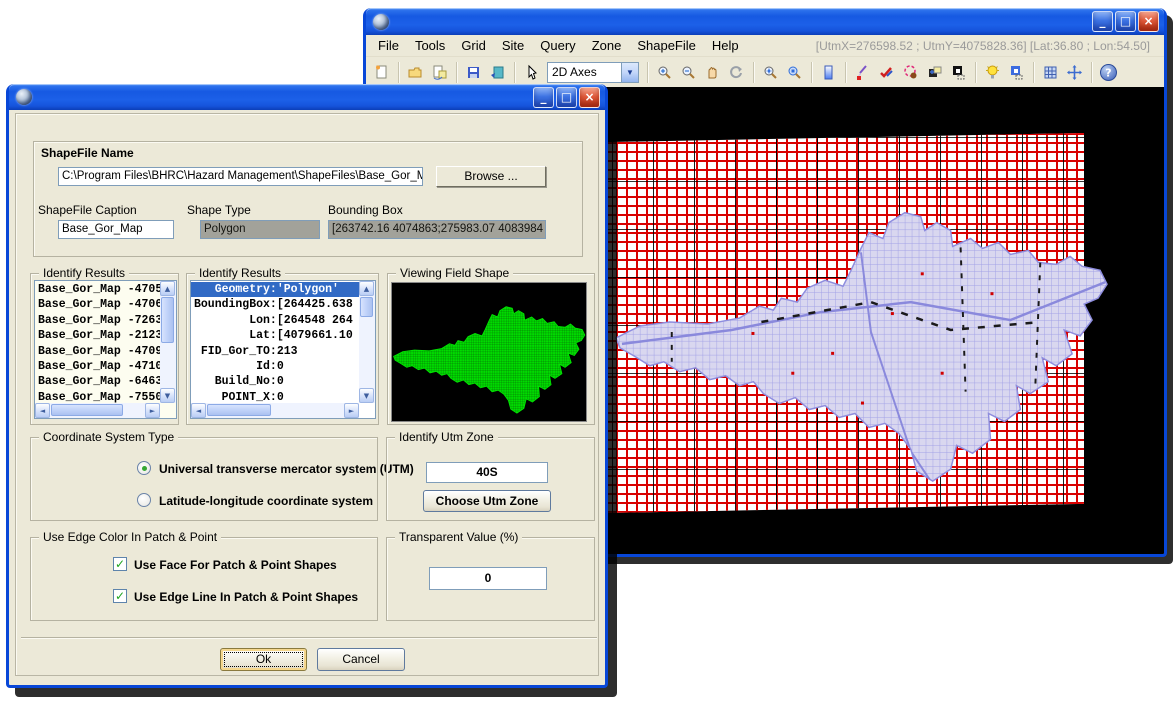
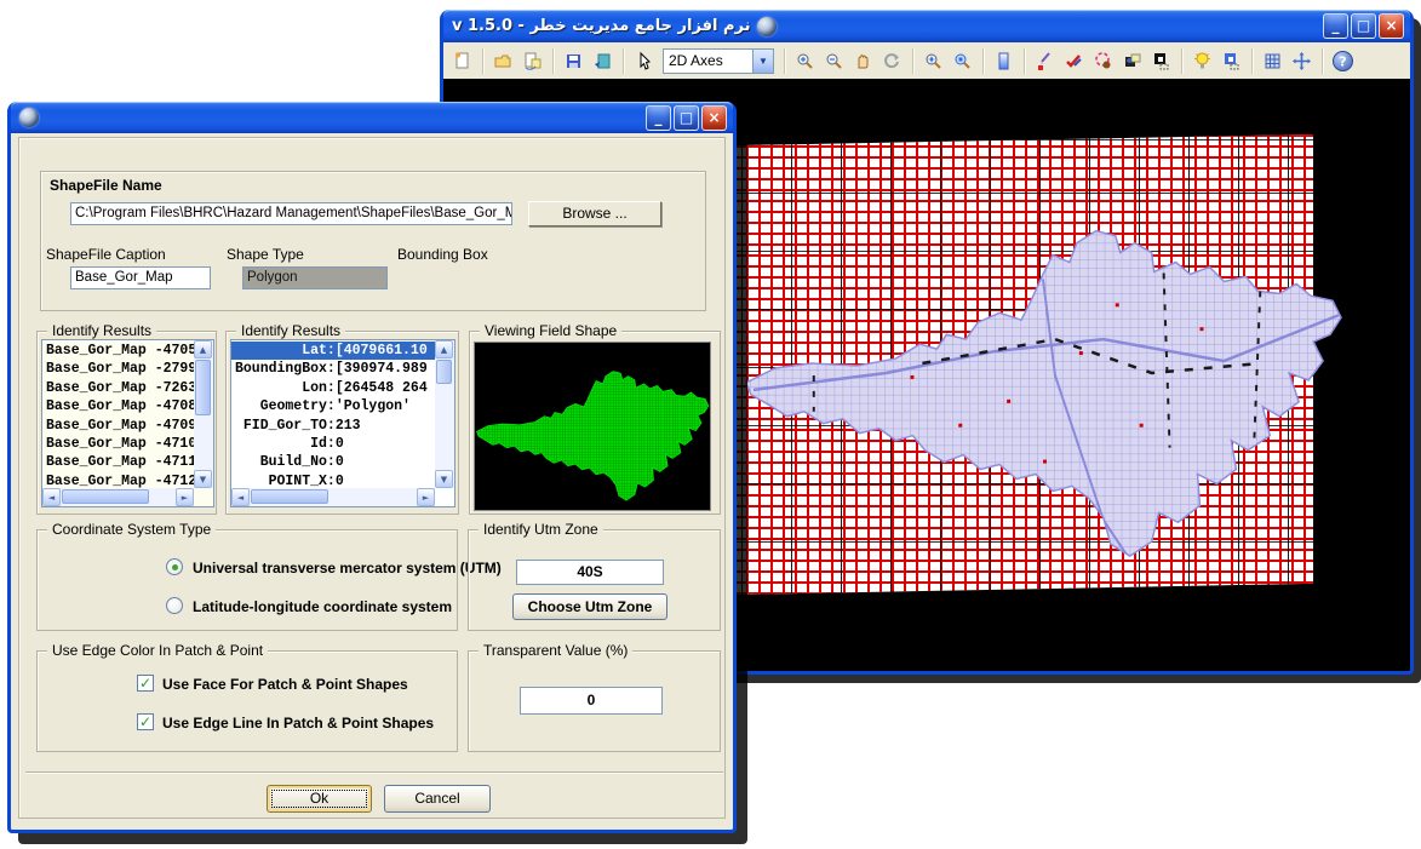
+ نرم افزار جامع مدیریت خطر - v 1.5.0
  _
  □
  ×
- File
- Tools
- Grid
- Site
- Query
- Zone
- ShapeFile
- Help
- [UtmX=276598.52 ; UtmY=4075828.36] [Lat:36.80 ; Lon:54.50]
  2D Axes
  ▼
  ?
  _
  □
  ×
  ShapeFile Name
  C:\Program Files\BHRC\Hazard Management\ShapeFiles\Base_Gor_M
  Browse ...
  ShapeFile Caption
  Shape Type
  Bounding Box
  Base_Gor_Map
  Polygon
- [263742.16 4074863;275983.07 4083984
  Identify Results
  Base_Gor_Map -4705
- Base_Gor_Map -4706
+ Base_Gor_Map -2799
  Base_Gor_Map -7263
- Base_Gor_Map -2123
+ Base_Gor_Map -4708
  Base_Gor_Map -4709
  Base_Gor_Map -4710
- Base_Gor_Map -6463
+ Base_Gor_Map -4711
- Base_Gor_Map -7550
+ Base_Gor_Map -4712
  ▲
  ▼
  ◄
  ►
  Identify Results
- Geometry:'Polygon'
+ Lat:[4079661.10
- BoundingBox:[264425.638
+ BoundingBox:[390974.989
  Lon:[264548 264
- Lat:[4079661.10
+ Geometry:'Polygon'
  FID_Gor_TO:213
  Id:0
  Build_No:0
  POINT_X:0
  ▲
  ▼
  ◄
  ►
  Viewing Field Shape
  Coordinate System Type
  Universal transverse mercator system (UTM)
  Latitude-longitude coordinate system
  Identify Utm Zone
  40S
  Choose Utm Zone
  Use Edge Color In Patch & Point
  ✓
  Use Face For Patch & Point Shapes
  ✓
  Use Edge Line In Patch & Point Shapes
  Transparent Value (%)
  0
  Ok
  Cancel
